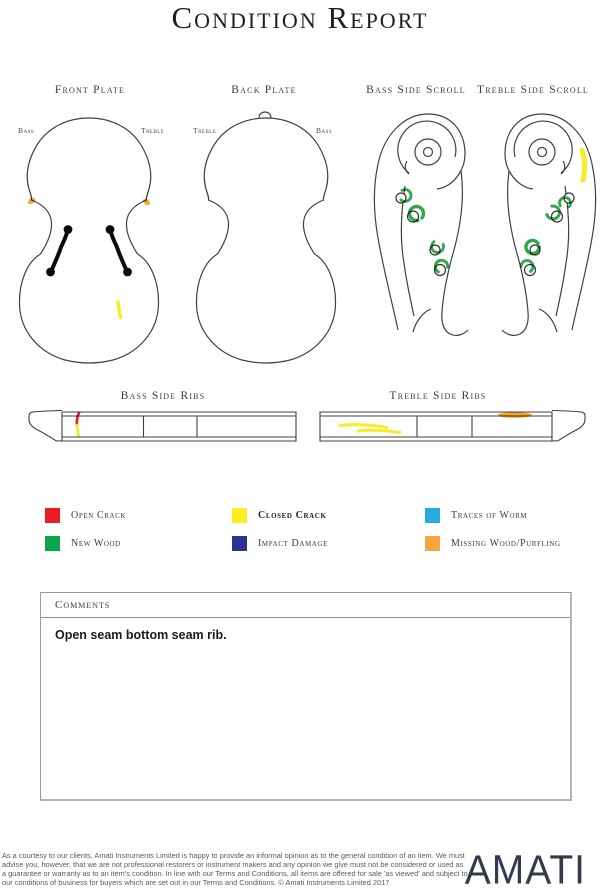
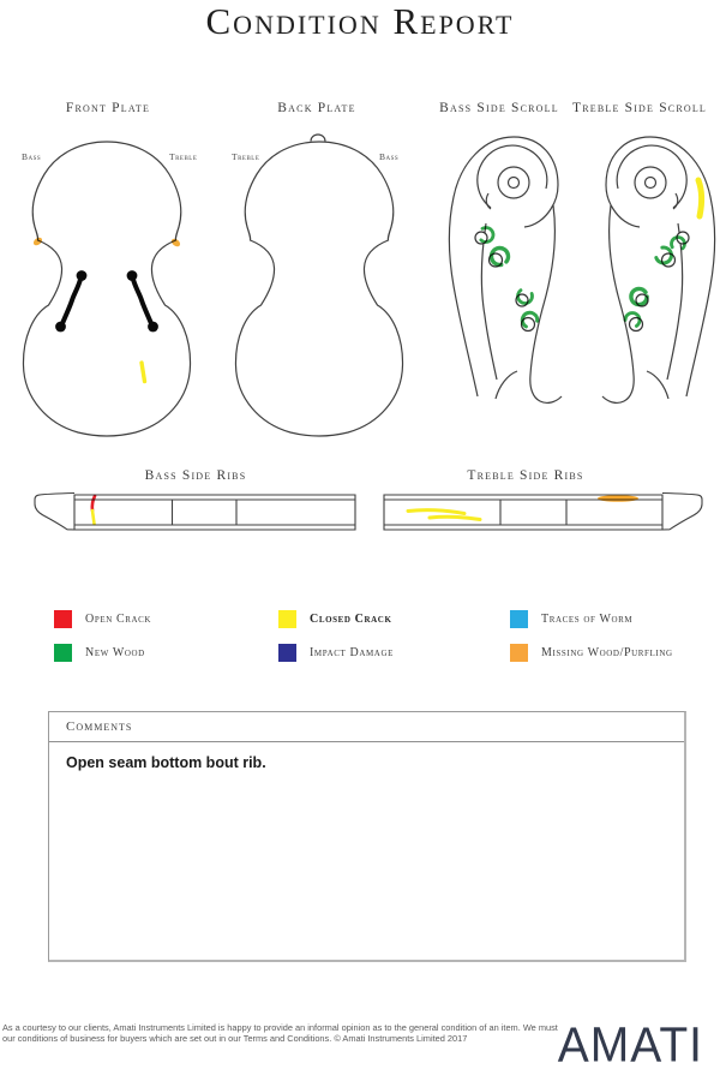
  Condition Report
  Front Plate
  Back Plate
  Bass Side Scroll
  Treble Side Scroll
  Bass Side Ribs
  Treble Side Ribs
  Bass
  Treble
  Treble
  Bass
  Open Crack
  Closed Crack
  Traces of Worm
  New Wood
  Impact Damage
  Missing Wood/Purfling
  Comments
- Open seam bottom seam rib.
+ Open seam bottom bout rib.
  As a courtesy to our clients, Amati Instruments Limited is happy to provide an informal opinion as to the general condition of an item. We must
- advise you, however, that we are not professional restorers or instrument makers and any opinion we give must not be considered or used as
- a guarantee or warranty as to an item's condition. In line with our Terms and Conditions, all items are offered for sale 'as viewed' and subject to
  our conditions of business for buyers which are set out in our Terms and Conditions. © Amati Instruments Limited 2017
  AMATI
